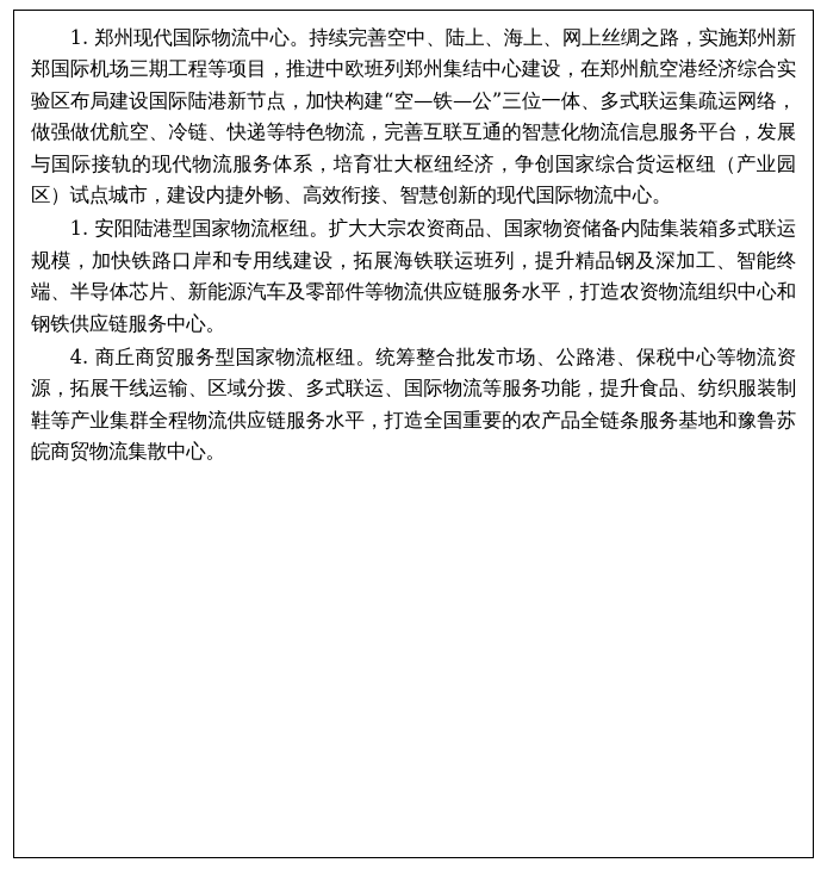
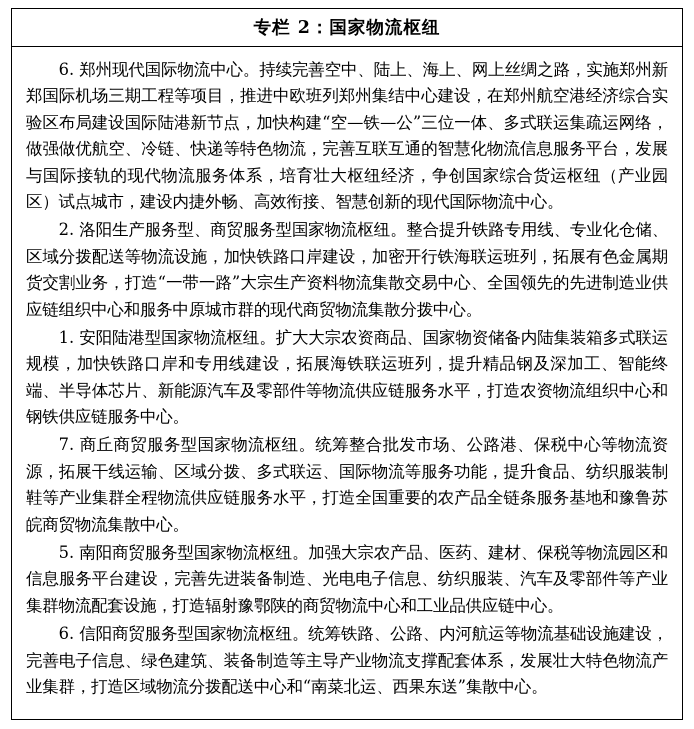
+ 专栏 2：国家物流枢纽
- 1. 郑州现代国际物流中心。持续完善空中、陆上、海上、网上丝绸之路，实施郑州新郑国际机场三期工程等项目，推进中欧班列郑州集结中心建设，在郑州航空港经济综合实验区布局建设国际陆港新节点，加快构建“空—铁—公”三位一体、多式联运集疏运网络，做强做优航空、冷链、快递等特色物流，完善互联互通的智慧化物流信息服务平台，发展与国际接轨的现代物流服务体系，培育壮大枢纽经济，争创国家综合货运枢纽（产业园区）试点城市，建设内捷外畅、高效衔接、智慧创新的现代国际物流中心。
+ 6. 郑州现代国际物流中心。持续完善空中、陆上、海上、网上丝绸之路，实施郑州新郑国际机场三期工程等项目，推进中欧班列郑州集结中心建设，在郑州航空港经济综合实验区布局建设国际陆港新节点，加快构建“空—铁—公”三位一体、多式联运集疏运网络，做强做优航空、冷链、快递等特色物流，完善互联互通的智慧化物流信息服务平台，发展与国际接轨的现代物流服务体系，培育壮大枢纽经济，争创国家综合货运枢纽（产业园区）试点城市，建设内捷外畅、高效衔接、智慧创新的现代国际物流中心。
+ 2. 洛阳生产服务型、商贸服务型国家物流枢纽。整合提升铁路专用线、专业化仓储、区域分拨配送等物流设施，加快铁路口岸建设，加密开行铁海联运班列，拓展有色金属期货交割业务，打造“一带一路”大宗生产资料物流集散交易中心、全国领先的先进制造业供应链组织中心和服务中原城市群的现代商贸物流集散分拨中心。
  1. 安阳陆港型国家物流枢纽。扩大大宗农资商品、国家物资储备内陆集装箱多式联运规模，加快铁路口岸和专用线建设，拓展海铁联运班列，提升精品钢及深加工、智能终端、半导体芯片、新能源汽车及零部件等物流供应链服务水平，打造农资物流组织中心和钢铁供应链服务中心。
- 4. 商丘商贸服务型国家物流枢纽。统筹整合批发市场、公路港、保税中心等物流资源，拓展干线运输、区域分拨、多式联运、国际物流等服务功能，提升食品、纺织服装制鞋等产业集群全程物流供应链服务水平，打造全国重要的农产品全链条服务基地和豫鲁苏皖商贸物流集散中心。
+ 7. 商丘商贸服务型国家物流枢纽。统筹整合批发市场、公路港、保税中心等物流资源，拓展干线运输、区域分拨、多式联运、国际物流等服务功能，提升食品、纺织服装制鞋等产业集群全程物流供应链服务水平，打造全国重要的农产品全链条服务基地和豫鲁苏皖商贸物流集散中心。
+ 5. 南阳商贸服务型国家物流枢纽。加强大宗农产品、医药、建材、保税等物流园区和信息服务平台建设，完善先进装备制造、光电电子信息、纺织服装、汽车及零部件等产业集群物流配套设施，打造辐射豫鄂陕的商贸物流中心和工业品供应链中心。
+ 6. 信阳商贸服务型国家物流枢纽。统筹铁路、公路、内河航运等物流基础设施建设，完善电子信息、绿色建筑、装备制造等主导产业物流支撑配套体系，发展壮大特色物流产业集群，打造区域物流分拨配送中心和“南菜北运、西果东送”集散中心。
